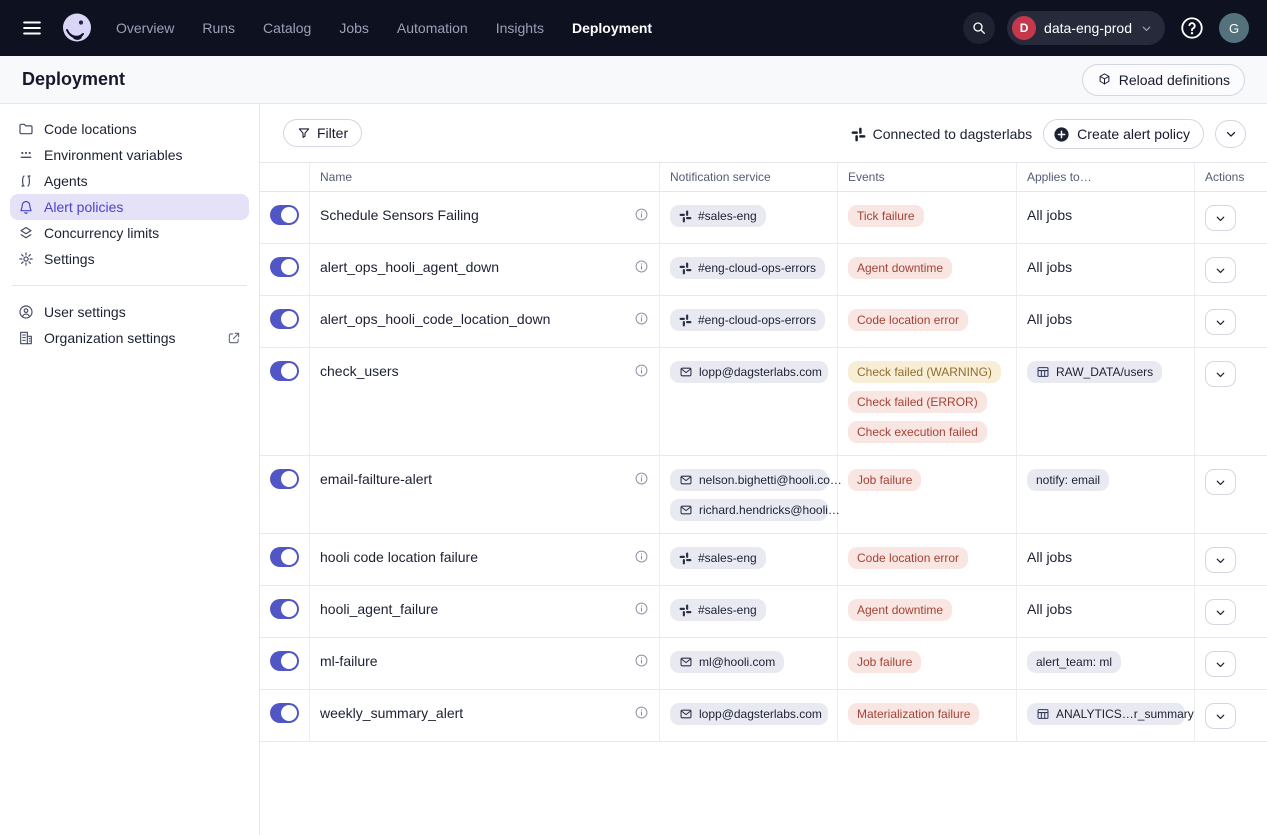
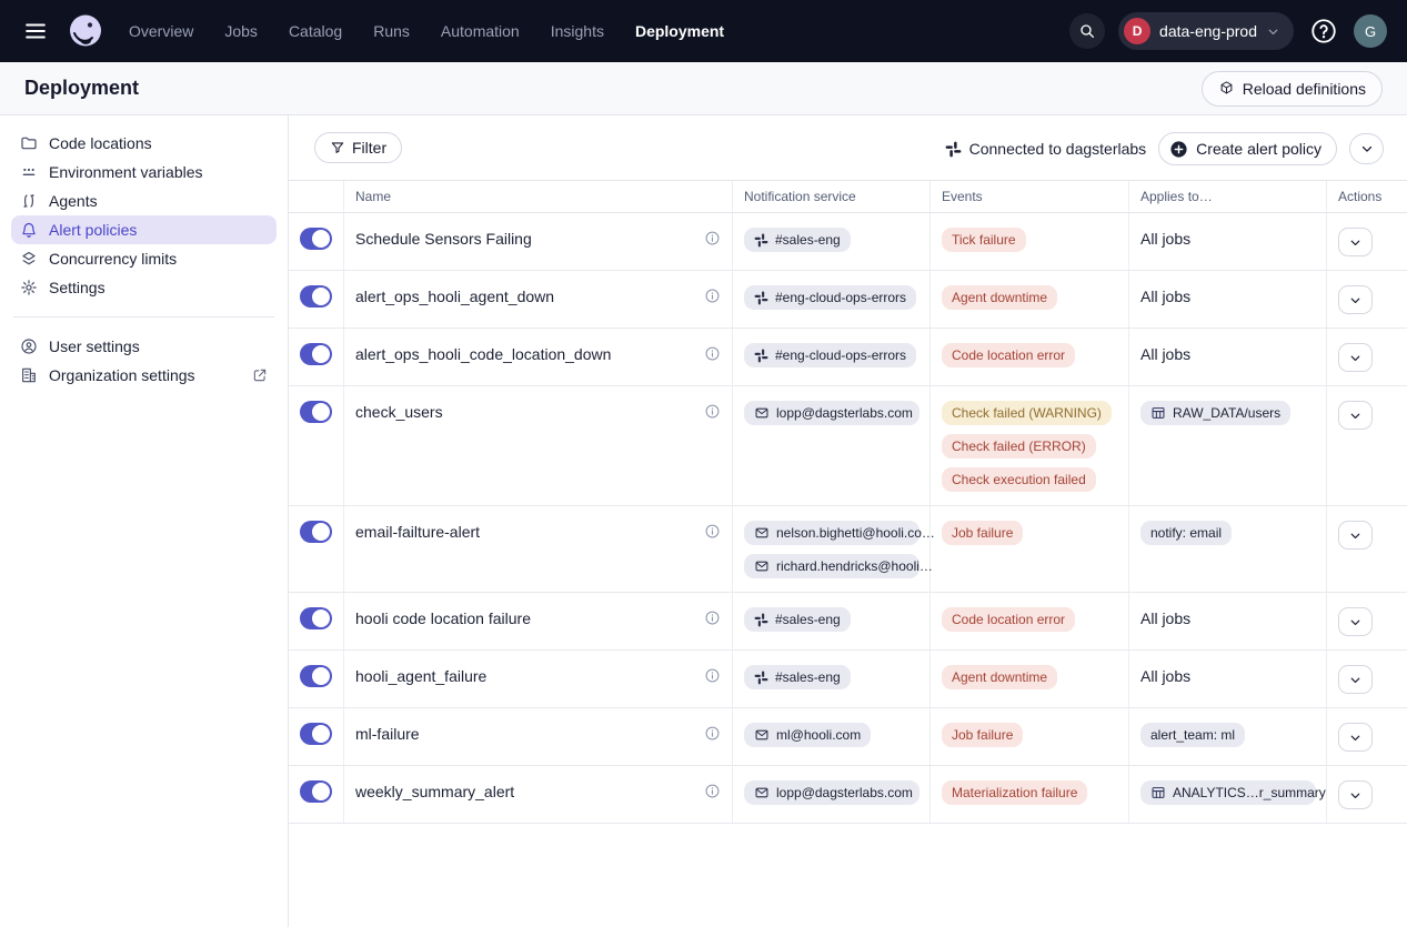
  Overview
- Runs
+ Jobs
  Catalog
- Jobs
+ Runs
  Automation
  Insights
  Deployment
  D
  data-eng-prod
  G
  Deployment
  Reload definitions
  Code locations
  Environment variables
  Agents
  Alert policies
  Concurrency limits
  Settings
  User settings
  Organization settings
  Filter
  Connected to dagsterlabs
  Create alert policy
  Name
  Notification service
  Events
  Applies to…
  Actions
  Schedule Sensors Failing
  #sales-eng
  Tick failure
  All jobs
  alert_ops_hooli_agent_down
  #eng-cloud-ops-errors
  Agent downtime
  All jobs
  alert_ops_hooli_code_location_down
  #eng-cloud-ops-errors
  Code location error
  All jobs
  check_users
  lopp@dagsterlabs.com
  Check failed (WARNING)
  Check failed (ERROR)
  Check execution failed
  RAW_DATA/users
  email-failture-alert
  nelson.bighetti@hooli.co…
  richard.hendricks@hooli…
  Job failure
  notify: email
  hooli code location failure
  #sales-eng
  Code location error
  All jobs
  hooli_agent_failure
  #sales-eng
  Agent downtime
  All jobs
  ml-failure
  ml@hooli.com
  Job failure
  alert_team: ml
  weekly_summary_alert
  lopp@dagsterlabs.com
  Materialization failure
  ANALYTICS…r_summary
